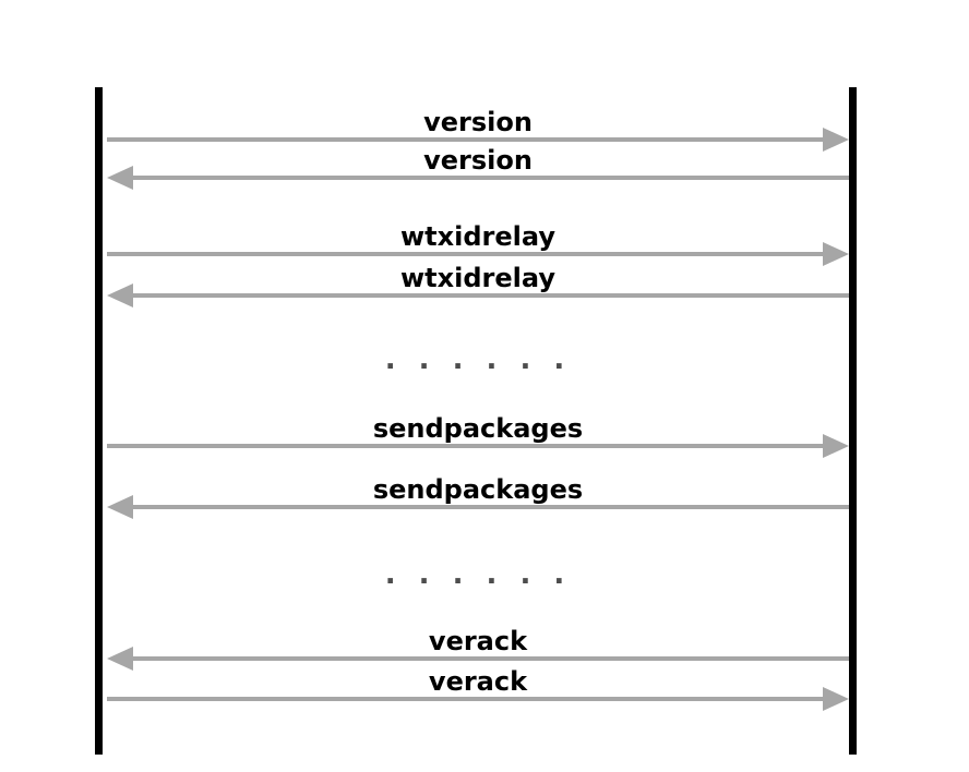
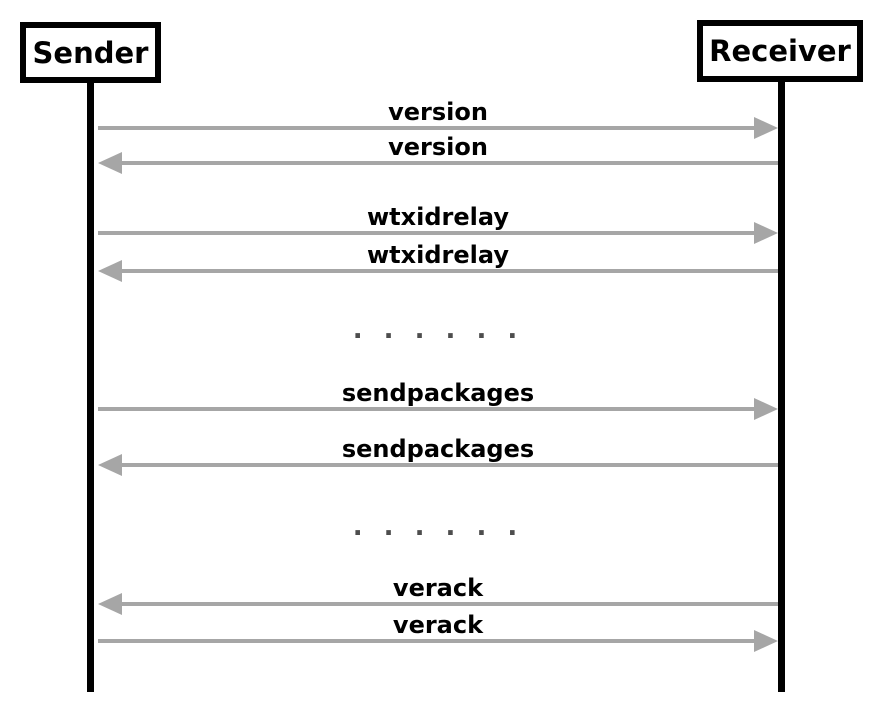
+ Sender
+ Receiver
  version
  version
  wtxidrelay
  wtxidrelay
  . . . . . .
  sendpackages
  sendpackages
  . . . . . .
  verack
  verack
